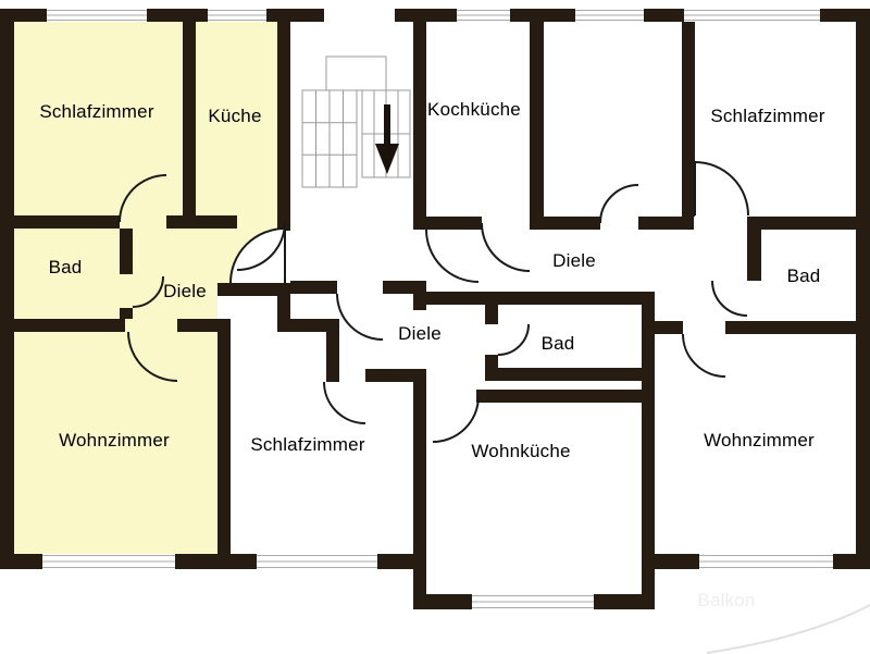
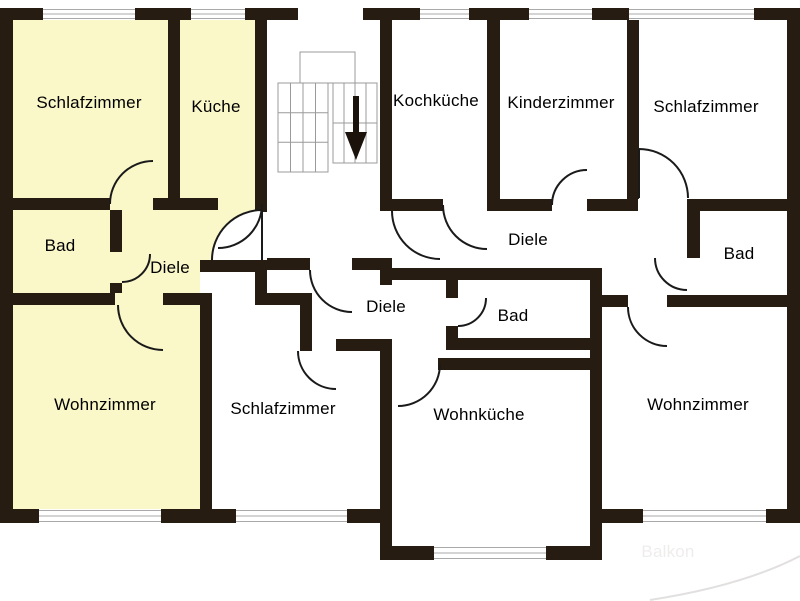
  Schlafzimmer
  Küche
  Bad
  Diele
  Wohnzimmer
  Kochküche
+ Kinderzimmer
  Schlafzimmer
  Diele
  Bad
  Diele
  Bad
  Schlafzimmer
  Wohnküche
  Wohnzimmer
